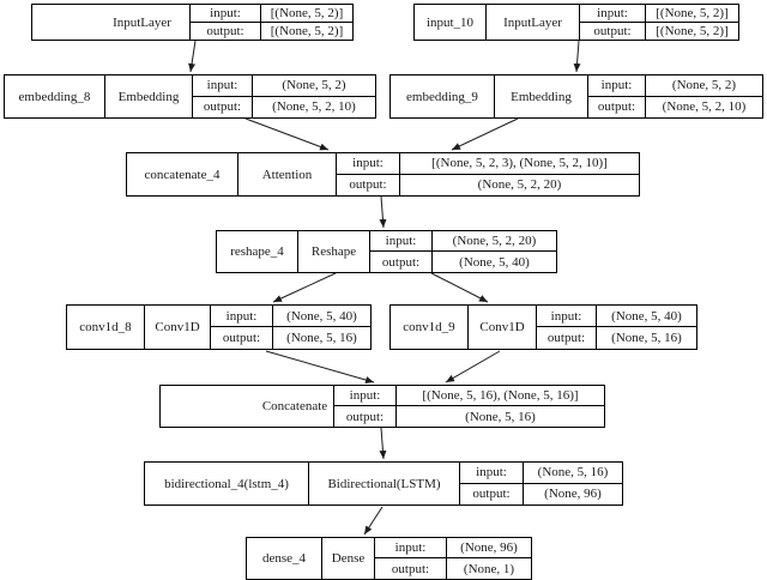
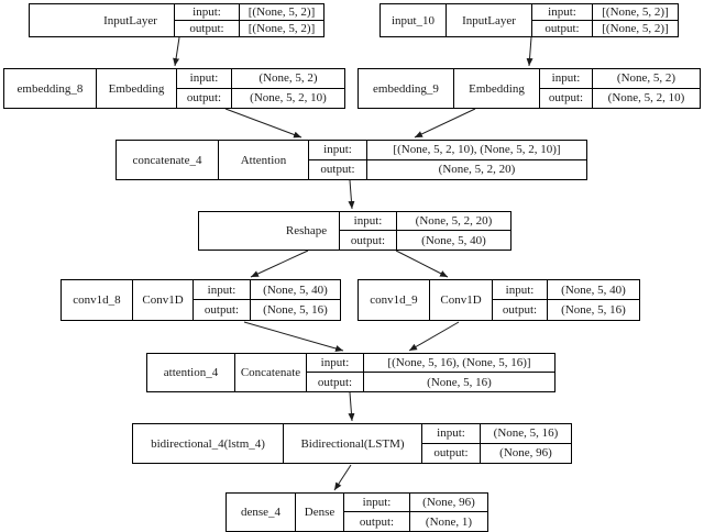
  InputLayer
  input:
  [(None, 5, 2)]
  output:
  [(None, 5, 2)]
  input_10
  InputLayer
  input:
  [(None, 5, 2)]
  output:
  [(None, 5, 2)]
  embedding_8
  Embedding
  input:
  (None, 5, 2)
  output:
  (None, 5, 2, 10)
  embedding_9
  Embedding
  input:
  (None, 5, 2)
  output:
  (None, 5, 2, 10)
  concatenate_4
  Attention
  input:
- [(None, 5, 2, 3), (None, 5, 2, 10)]
+ [(None, 5, 2, 10), (None, 5, 2, 10)]
  output:
  (None, 5, 2, 20)
- reshape_4
  Reshape
  input:
  (None, 5, 2, 20)
  output:
  (None, 5, 40)
  conv1d_8
  Conv1D
  input:
  (None, 5, 40)
  output:
  (None, 5, 16)
  conv1d_9
  Conv1D
  input:
  (None, 5, 40)
  output:
  (None, 5, 16)
+ attention_4
  Concatenate
  input:
  [(None, 5, 16), (None, 5, 16)]
  output:
  (None, 5, 16)
  bidirectional_4(lstm_4)
  Bidirectional(LSTM)
  input:
  (None, 5, 16)
  output:
  (None, 96)
  dense_4
  Dense
  input:
  (None, 96)
  output:
  (None, 1)
